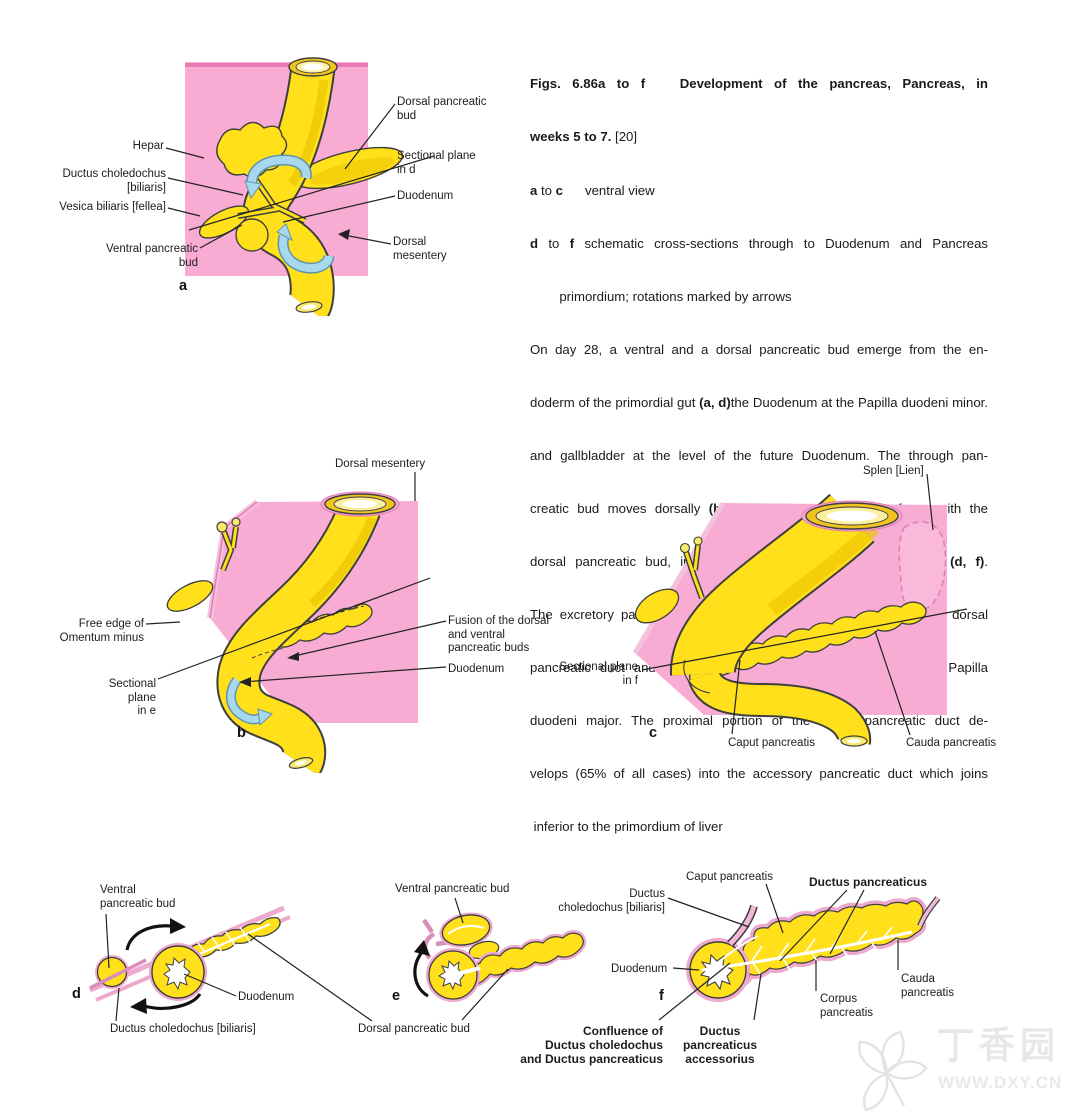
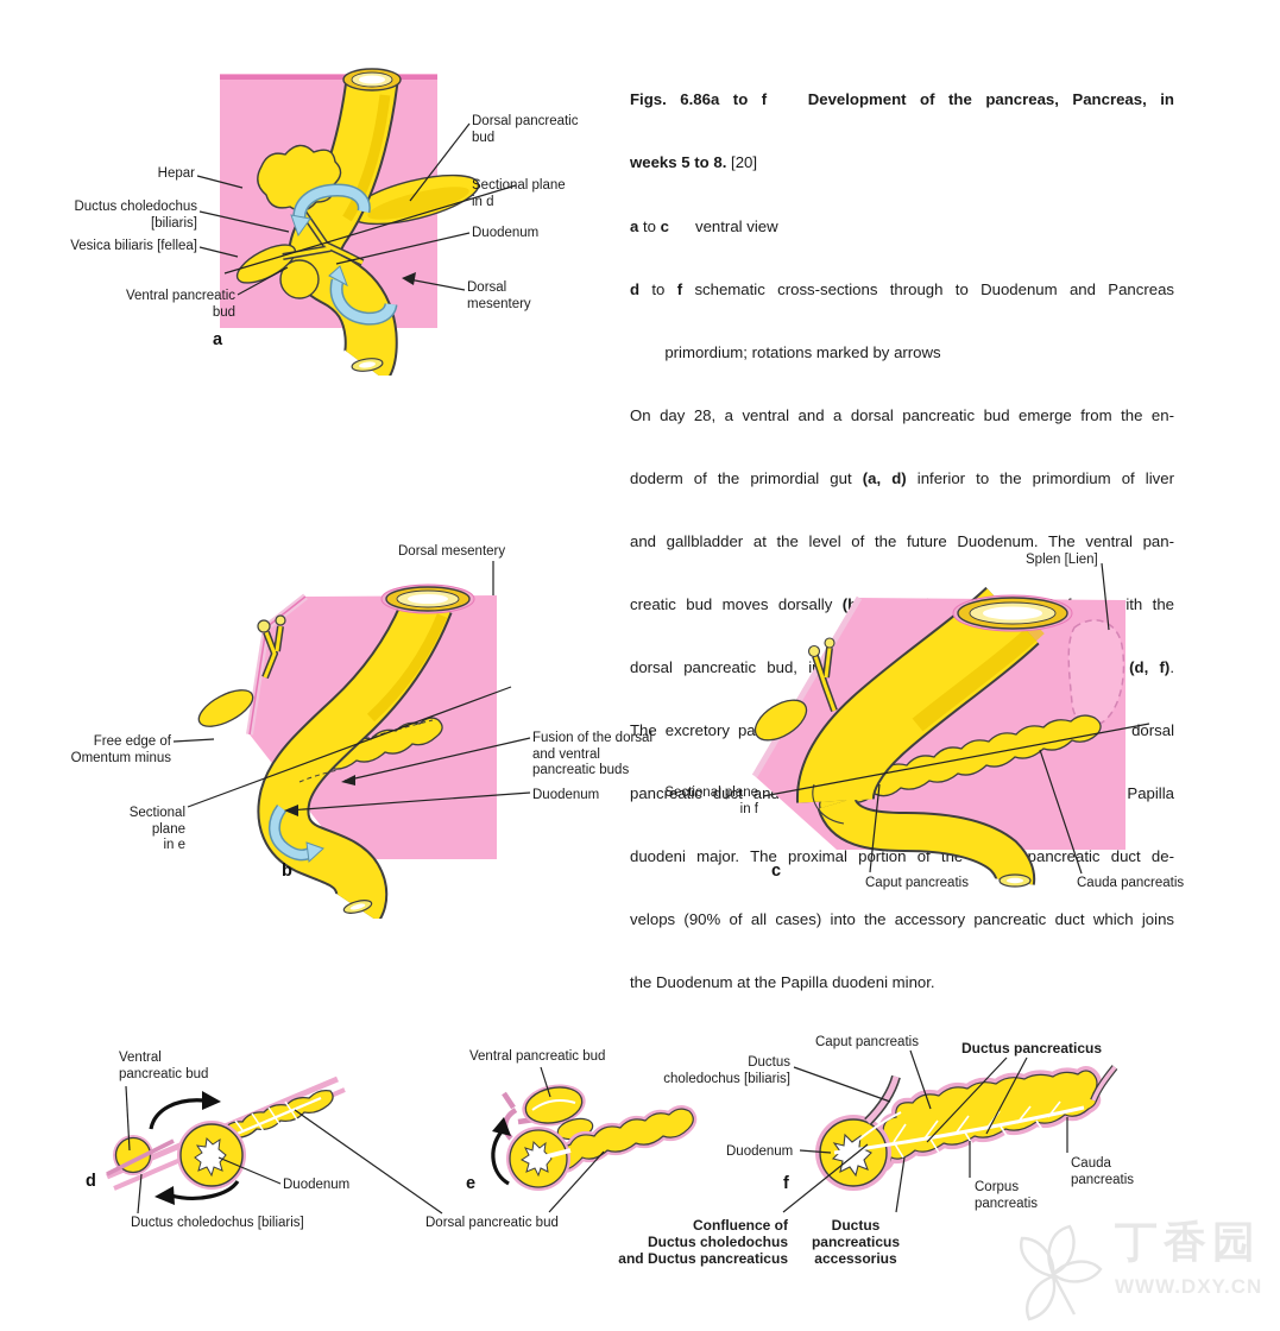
  Dorsal pancreatic
  bud
  Sectional plane
  in d
  Duodenum
  Dorsal
  mesentery
  Hepar
  Ductus choledochus
  [biliaris]
  Vesica biliaris [fellea]
  Ventral pancreatic bud
  a
  Figs. 6.86a to f Development of the pancreas, Pancreas, in
- weeks 5 to 7. [20]
+ weeks 5 to 8. [20]
  a to c ventral view
  d to f schematic cross-sections through to Duodenum and Pancreas
  primordium; rotations marked by arrows
  On day 28, a ventral and a dorsal pancreatic bud emerge from the en-
- doderm of the primordial gut (a, d)the Duodenum at the Papilla duodeni minor.
+ doderm of the primordial gut (a, d) inferior to the primordium of liver
- and gallbladder at the level of the future Duodenum. The through pan-
+ and gallbladder at the level of the future Duodenum. The ventral pan-
  duodeni major. The proximal prtion of th pancreatic duct de-
- velops (65% of all cases) into the accessory pancreatic duct which joins
+ velops (90% of all cases) into the accessory pancreatic duct which joins
- inferior to the primordium of liver
+ the Duodenum at the Papilla duodeni minor.
  Dorsal mesentery
  Free edge of
  Omentum minus
  Sectional plane
  in e
  Fusion of the dorsal
  and ventral
  pancreatic buds
  Duodenum
  b
  Splen [Lien]
  Sectional plane
  in f
  Caput pancreatis
  Cauda pancreatis
  c
  Ventral
  pancreatic bud
  d
  Duodenum
  Ductus choledochus [biliaris]
  Dorsal pancreatic bud
  Ventral pancreatic bud
  e
  Caput pancreatis
  Ductus
  choledochus [biliaris]
  Ductus pancreaticus
  Duodenum
  f
  Confluence of
  Ductus choledochus
  and Ductus pancreaticus
  Ductus
  pancreaticus
  accessorius
  Corpus
  pancreatis
  Cauda
  pancreatis
  丁香园
